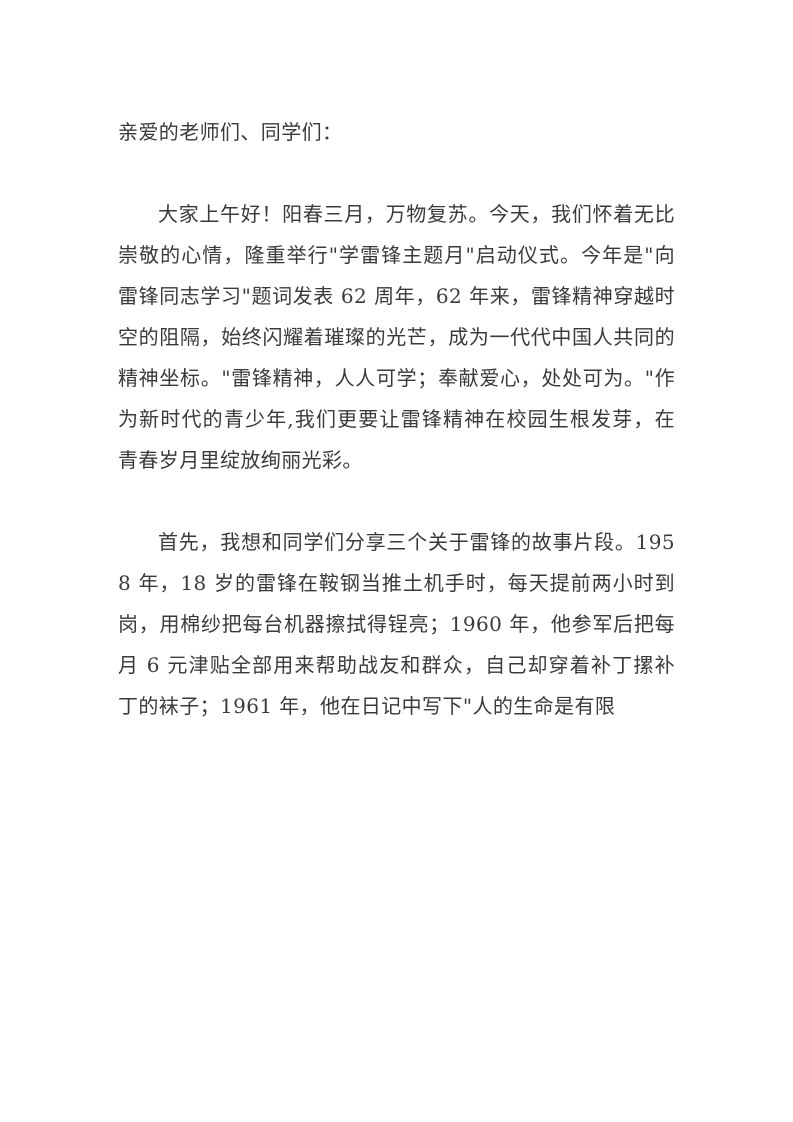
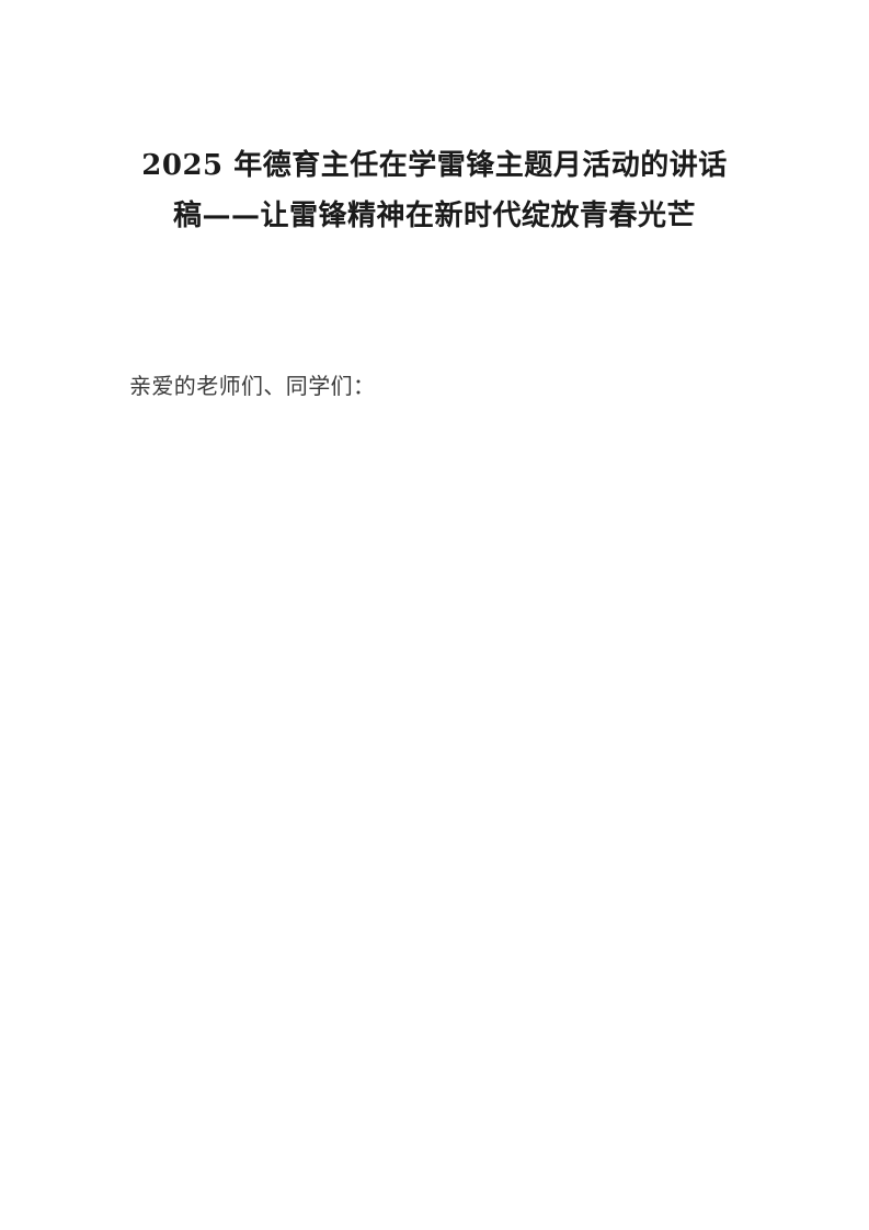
+ 2025 年德育主任在学雷锋主题月活动的讲话稿——让雷锋精神在新时代绽放青春光芒
  亲爱的老师们、同学们：
- 大家上午好！阳春三月，万物复苏。今天，我们怀着无比崇敬的心情，隆重举行"学雷锋主题月"启动仪式。今年是"向雷锋同志学习"题词发表 62 周年，62 年来，雷锋精神穿越时空的阻隔，始终闪耀着璀璨的光芒，成为一代代中国人共同的精神坐标。"雷锋精神，人人可学；奉献爱心，处处可为。"作为新时代的青少年,我们更要让雷锋精神在校园生根发芽，在青春岁月里绽放绚丽光彩。
- 首先，我想和同学们分享三个关于雷锋的故事片段。1958 年，18 岁的雷锋在鞍钢当推土机手时，每天提前两小时到岗，用棉纱把每台机器擦拭得锃亮；1960 年，他参军后把每月 6 元津贴全部用来帮助战友和群众，自己却穿着补丁摞补丁的袜子；1961 年，他在日记中写下"人的生命是有限
